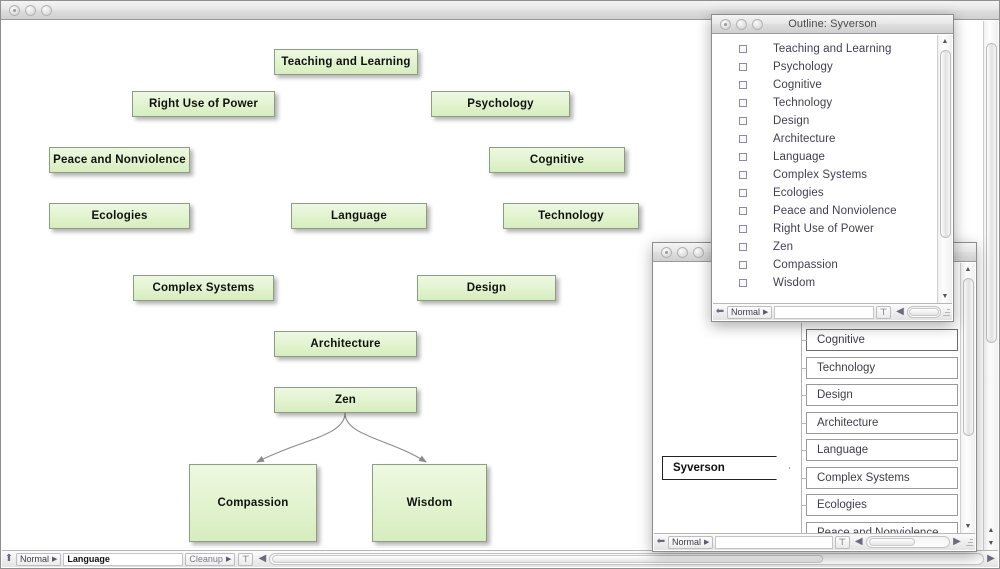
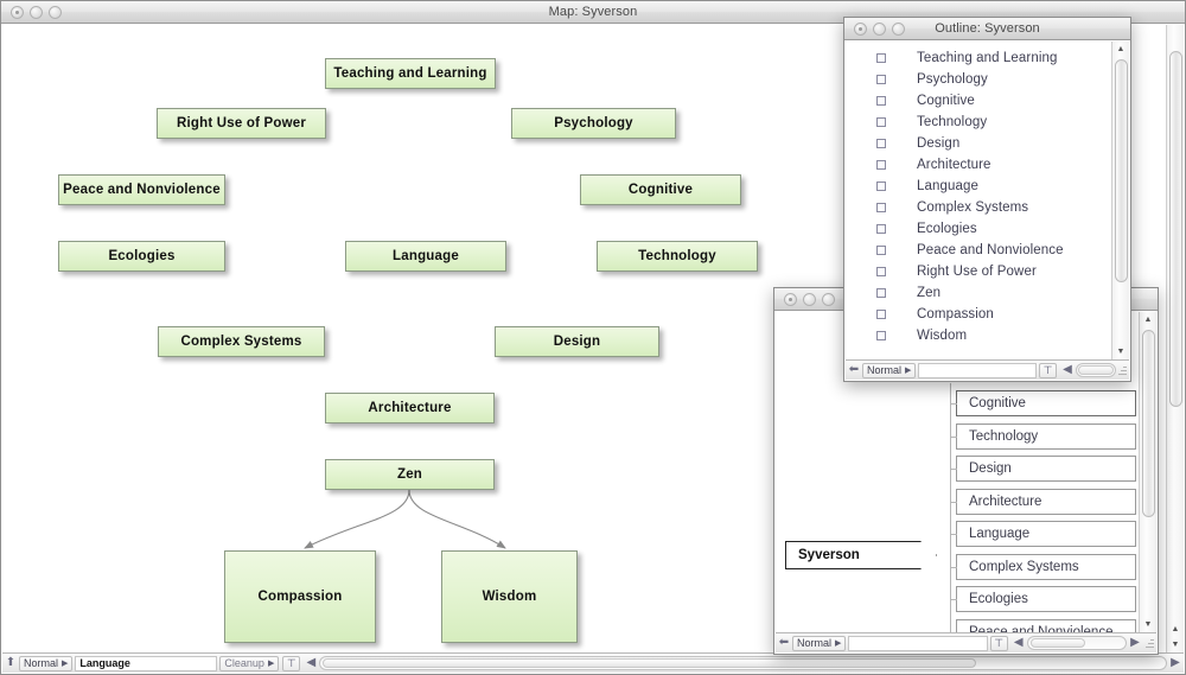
+ Map: Syverson
  Teaching and Learning
  Right Use of Power
  Psychology
  Peace and Nonviolence
  Cognitive
  Language
  Technology
  Ecologies
  Complex Systems
  Design
  Architecture
  Zen
  Compassion
  Wisdom
  ⬆
  Normal
  Language
  Cleanup
  ⊤
  ◀
  ▶
  Syverson
  Cognitive
  Technology
  Design
  Architecture
  Language
  Complex Systems
  Ecologies
  ⬅
  Normal
  ⊤
  ◀
  ▶
  Outline: Syverson
  Teaching and Learning
  Psychology
  Cognitive
  Technology
  Design
  Architecture
  Language
  Complex Systems
  Ecologies
  Peace and Nonviolence
  Right Use of Power
  Zen
  Compassion
  Wisdom
  ⬅
  Normal
  ⊤
  ◀
